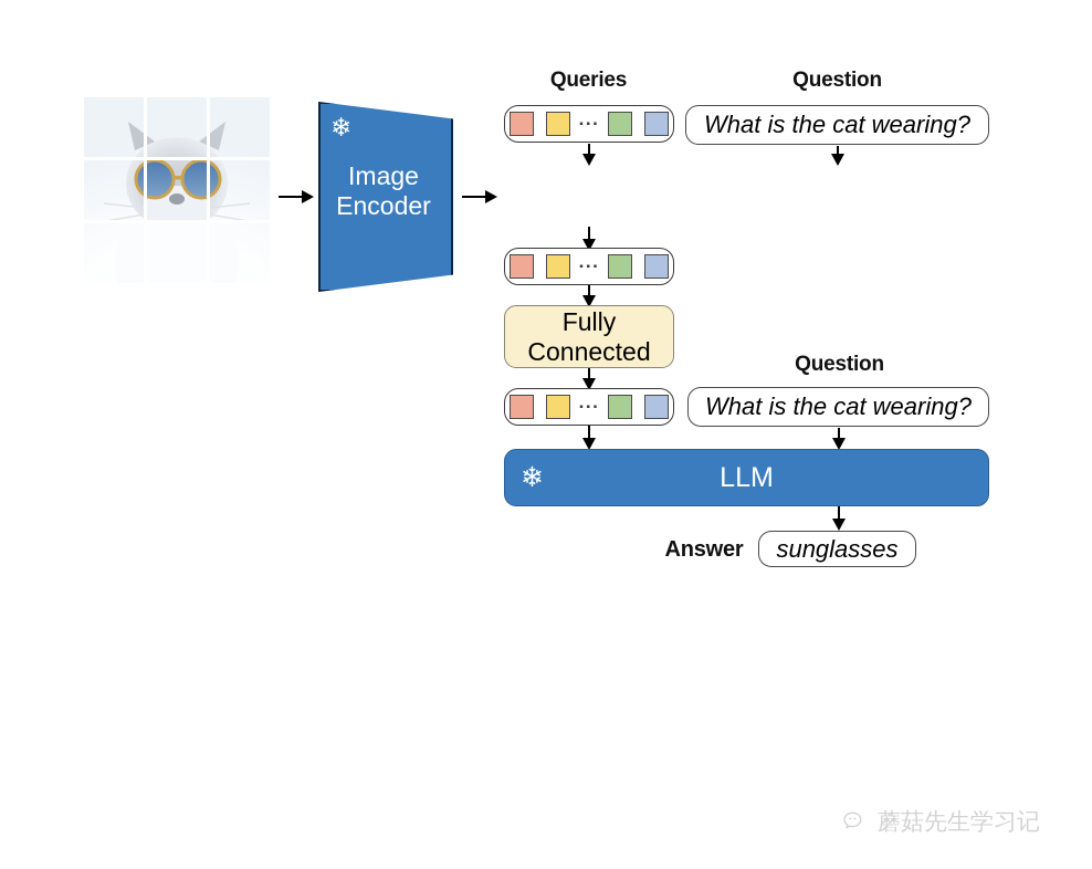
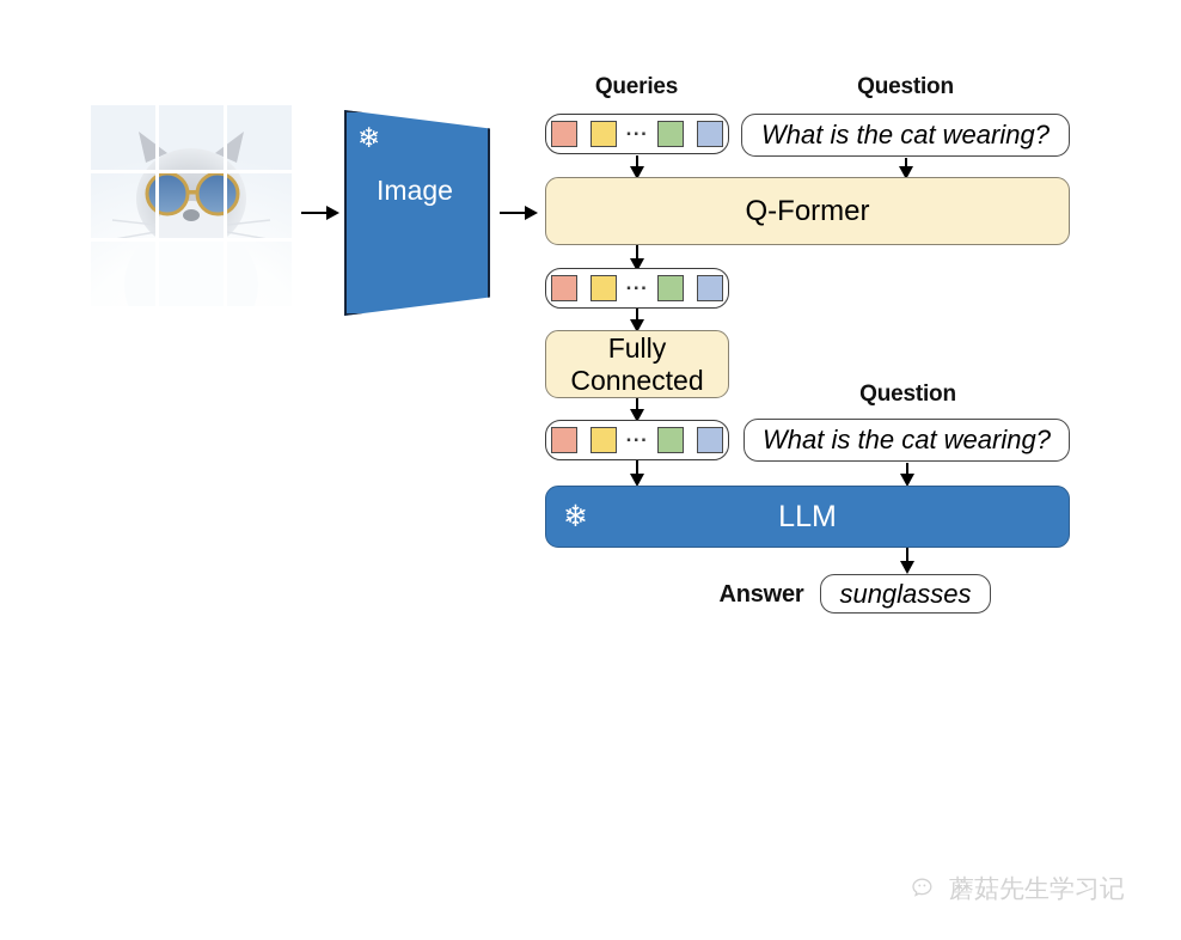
  ❄
  Image
- Encoder
  Queries
  Question
  ...
  What is the cat wearing?
+ Q-Former
  ...
  Fully
  Connected
  Question
  ...
  What is the cat wearing?
  ❄
  LLM
  Answer
  sunglasses
  蘑菇先生学习记
